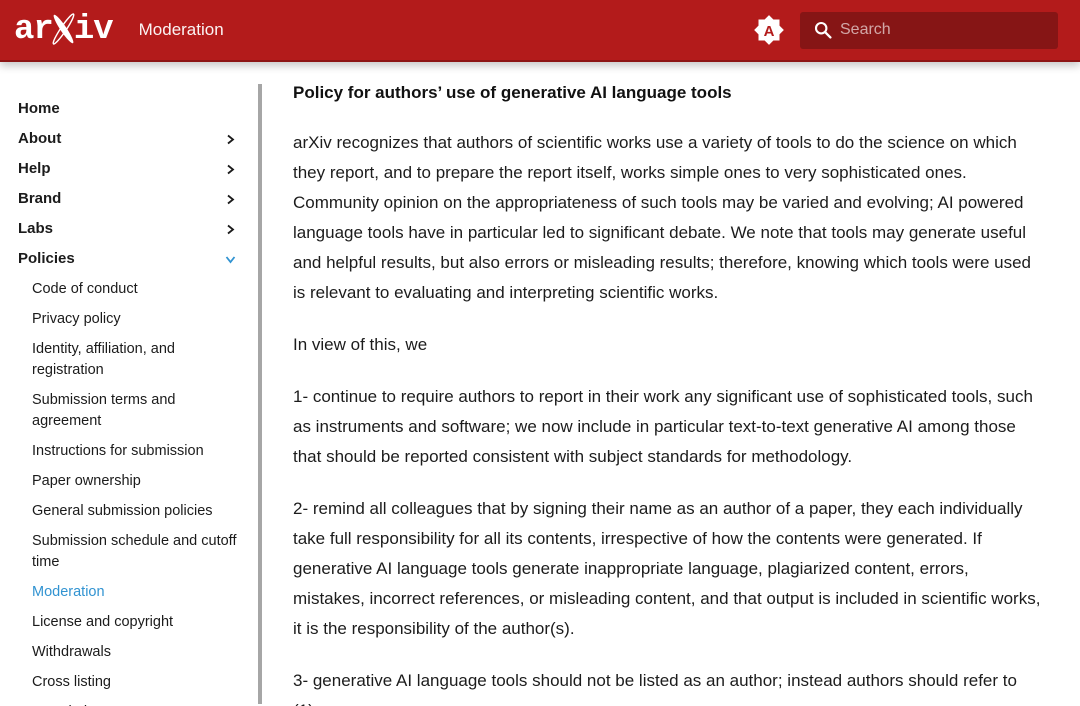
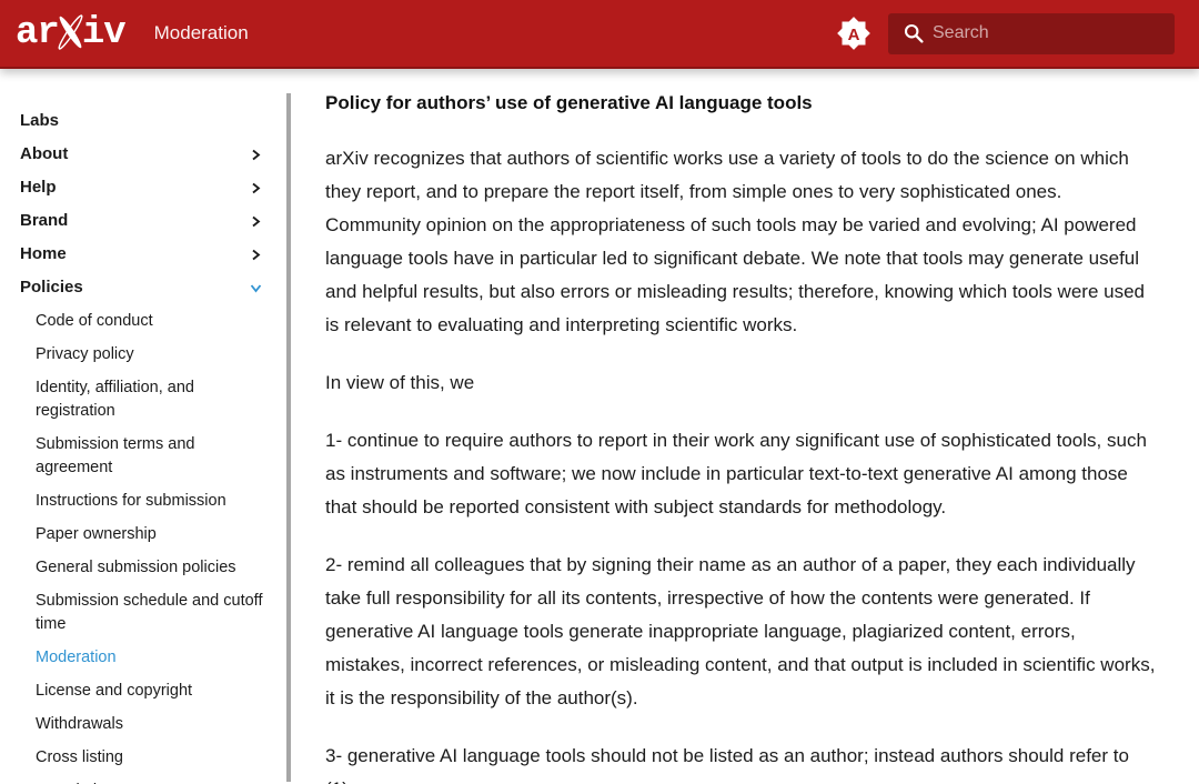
  ar
  iv
  Moderation
  A
  Search
- Home
+ Labs
  About
  Help
  Brand
- Labs
+ Home
  Policies
  Code of conduct
  Privacy policy
  Identity, affiliation, and registration
  Submission terms and agreement
  Instructions for submission
  Paper ownership
  General submission policies
  Submission schedule and cutoff time
  Moderation
  License and copyright
  Withdrawals
  Cross listing
  Policy for authors’ use of generative AI language tools
- arXiv recognizes that authors of scientific works use a variety of tools to do the science on which they report, and to prepare the report itself, works simple ones to very sophisticated ones. Community opinion on the appropriateness of such tools may be varied and evolving; AI powered language tools have in particular led to significant debate. We note that tools may generate useful and helpful results, but also errors or misleading results; therefore, knowing which tools were used is relevant to evaluating and interpreting scientific works.
+ arXiv recognizes that authors of scientific works use a variety of tools to do the science on which they report, and to prepare the report itself, from simple ones to very sophisticated ones. Community opinion on the appropriateness of such tools may be varied and evolving; AI powered language tools have in particular led to significant debate. We note that tools may generate useful and helpful results, but also errors or misleading results; therefore, knowing which tools were used is relevant to evaluating and interpreting scientific works.
  In view of this, we
  1- continue to require authors to report in their work any significant use of sophisticated tools, such as instruments and software; we now include in particular text-to-text generative AI among those that should be reported consistent with subject standards for methodology.
  2- remind all colleagues that by signing their name as an author of a paper, they each individually take full responsibility for all its contents, irrespective of how the contents were generated. If generative AI language tools generate inappropriate language, plagiarized content, errors, mistakes, incorrect references, or misleading content, and that output is included in scientific works, it is the responsibility of the author(s).
  3- generative AI language tools should not be listed as an author; instead authors should refer to
